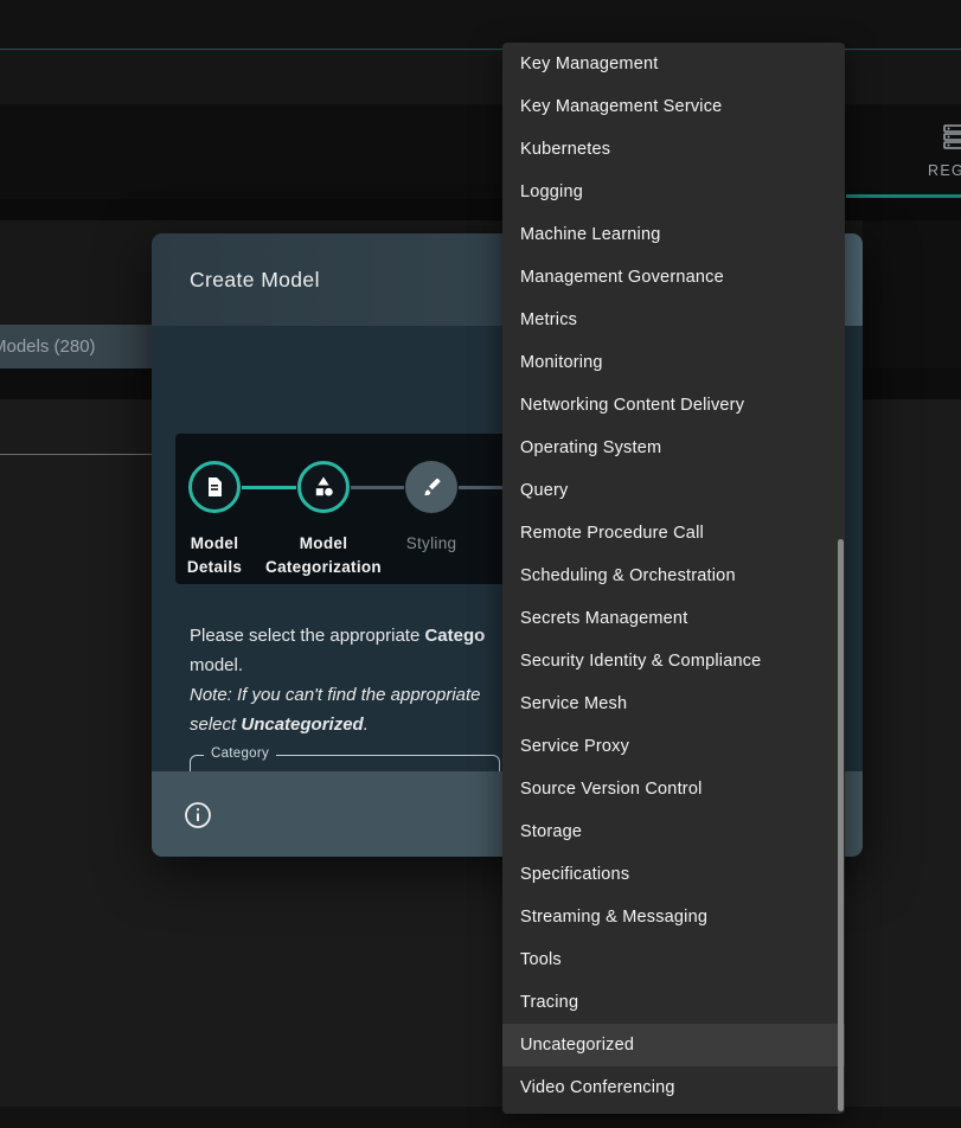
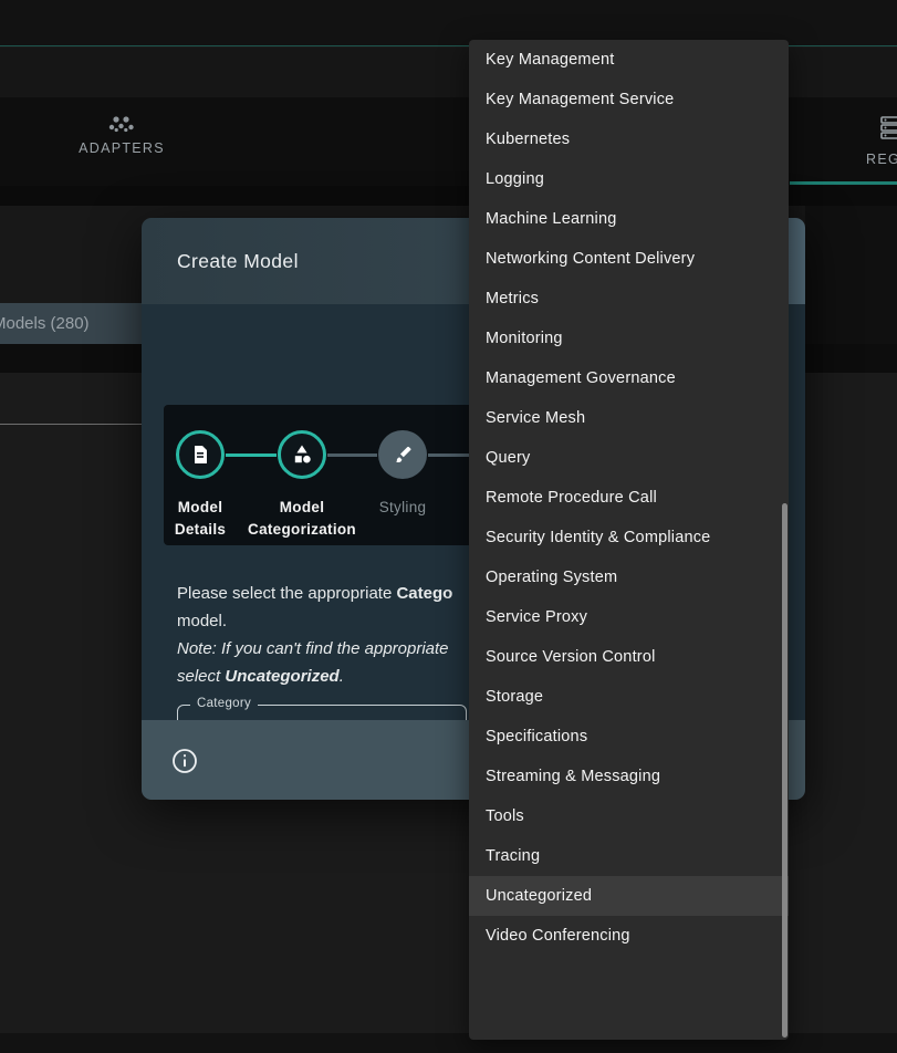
+ ADAPTERS
  REG
  odels (280)
  Create Model
  Model
  Details
  Model
  Categorization
  Styling
  Please select the appropriate Catego
  model.
  Note: If you can't find the appropriate
  select Uncategorized.
  Category
  Key Management
  Key Management Service
  Kubernetes
  Logging
  Machine Learning
- Management Governance
+ Networking Content Delivery
  Metrics
  Monitoring
- Networking Content Delivery
+ Management Governance
- Operating System
+ Service Mesh
  Query
  Remote Procedure Call
- Scheduling & Orchestration
- Secrets Management
  Security Identity & Compliance
- Service Mesh
+ Operating System
  Service Proxy
  Source Version Control
  Storage
  Specifications
  Streaming & Messaging
  Tools
  Tracing
  Uncategorized
  Video Conferencing
